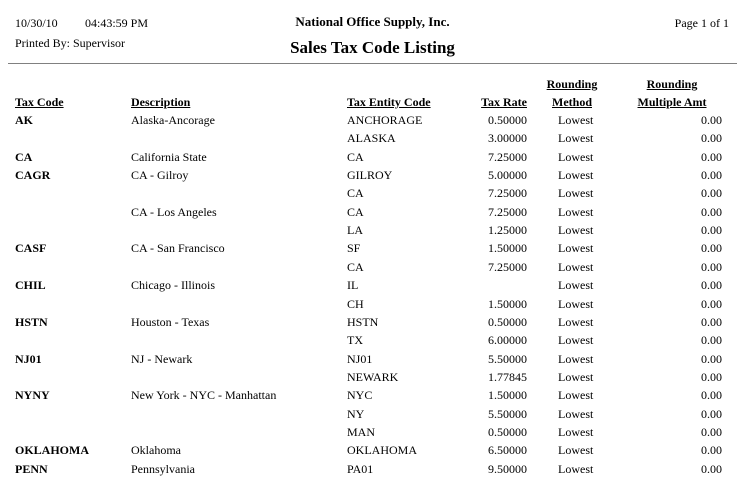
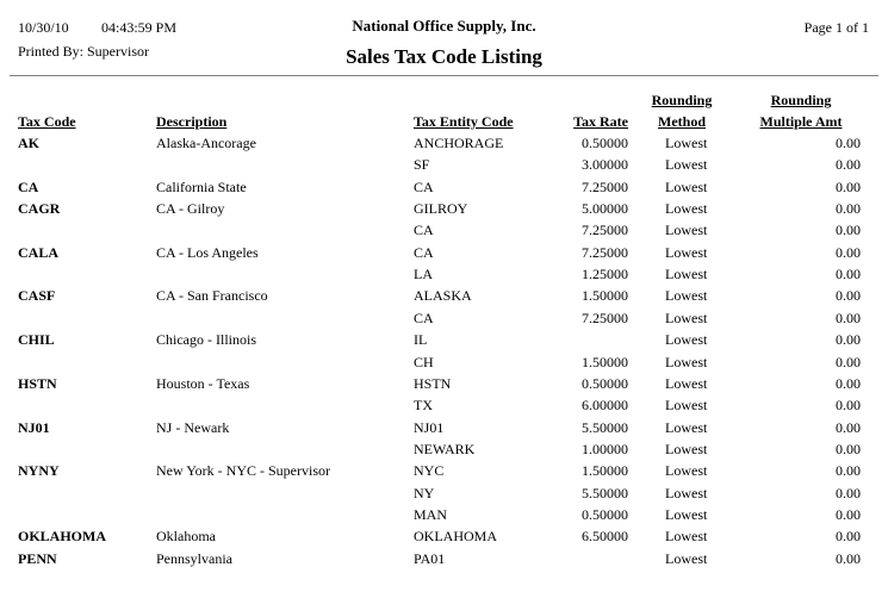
  10/30/10
  04:43:59 PM
  National Office Supply, Inc.
  Page 1 of 1
  Printed By: Supervisor
  Sales Tax Code Listing
  Tax Code
  Description
  Tax Entity Code
  Tax Rate
  Rounding
  Method
  Rounding
  Multiple Amt
  AK
  Alaska-Ancorage
  ANCHORAGE
  0.50000
  Lowest
  0.00
- ALASKA
+ SF
  3.00000
  Lowest
  0.00
  CA
  California State
  CA
  7.25000
  Lowest
  0.00
  CAGR
  CA - Gilroy
  GILROY
  5.00000
  Lowest
  0.00
  CA
  7.25000
  Lowest
  0.00
+ CALA
  CA - Los Angeles
  CA
  7.25000
  Lowest
  0.00
  LA
  1.25000
  Lowest
  0.00
  CASF
  CA - San Francisco
- SF
+ ALASKA
  1.50000
  Lowest
  0.00
  CA
  7.25000
  Lowest
  0.00
  CHIL
  Chicago - Illinois
  IL
  Lowest
  0.00
  CH
  1.50000
  Lowest
  0.00
  HSTN
  Houston - Texas
  HSTN
  0.50000
  Lowest
  0.00
  TX
  6.00000
  Lowest
  0.00
  NJ01
  NJ - Newark
  NJ01
  5.50000
  Lowest
  0.00
  NEWARK
- 1.77845
+ 1.00000
  Lowest
  0.00
  NYNY
- New York - NYC - Manhattan
+ New York - NYC - Supervisor
  NYC
  1.50000
  Lowest
  0.00
  NY
  5.50000
  Lowest
  0.00
  MAN
  0.50000
  Lowest
  0.00
  OKLAHOMA
  Oklahoma
  OKLAHOMA
  6.50000
  Lowest
  0.00
  PENN
  Pennsylvania
  PA01
- 9.50000
  Lowest
  0.00
